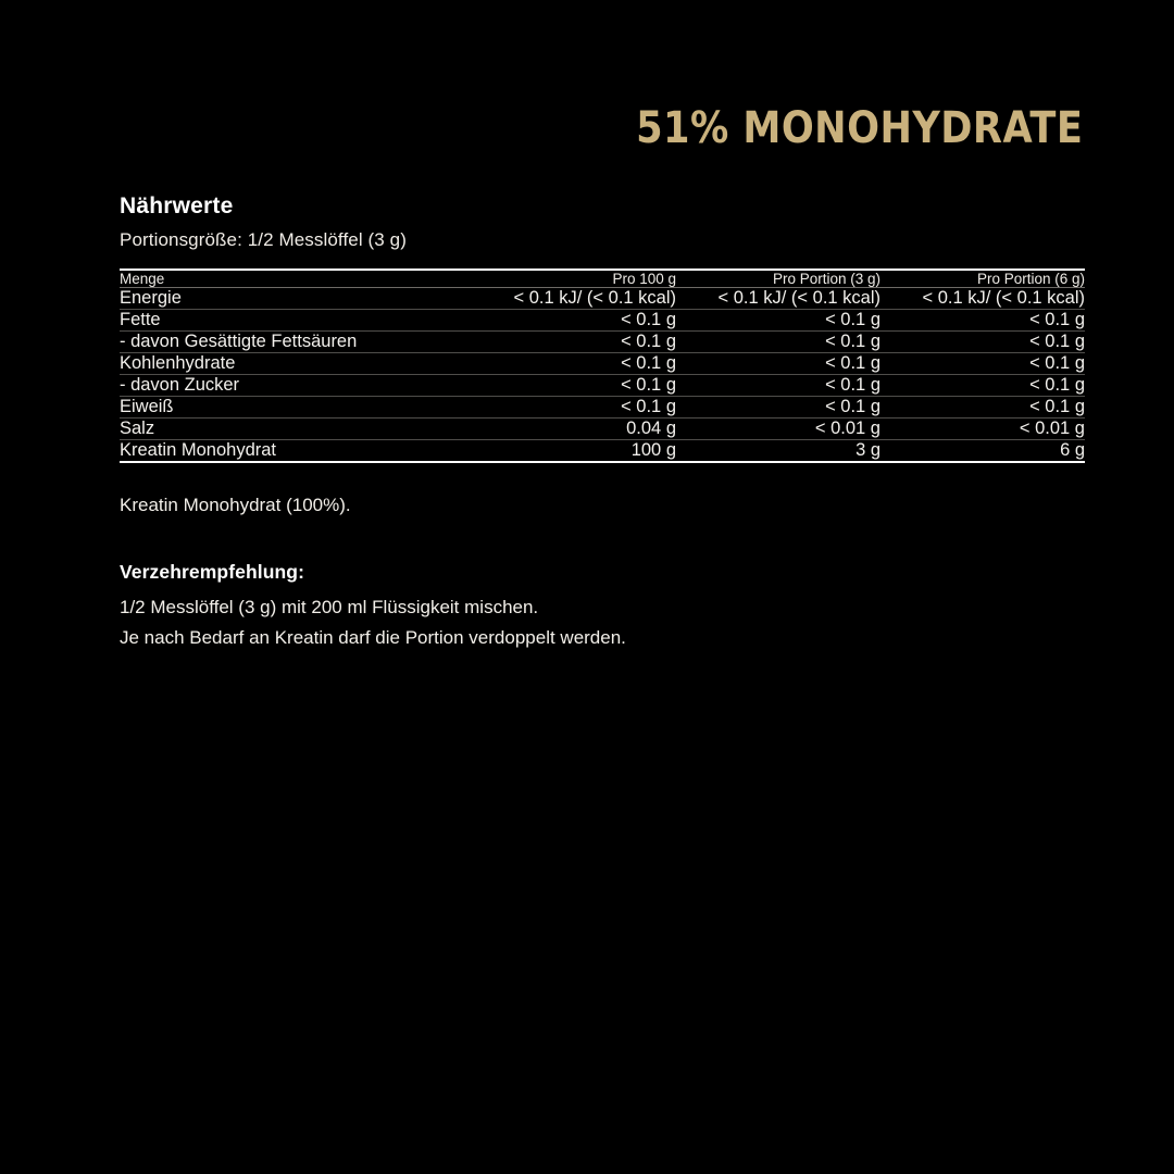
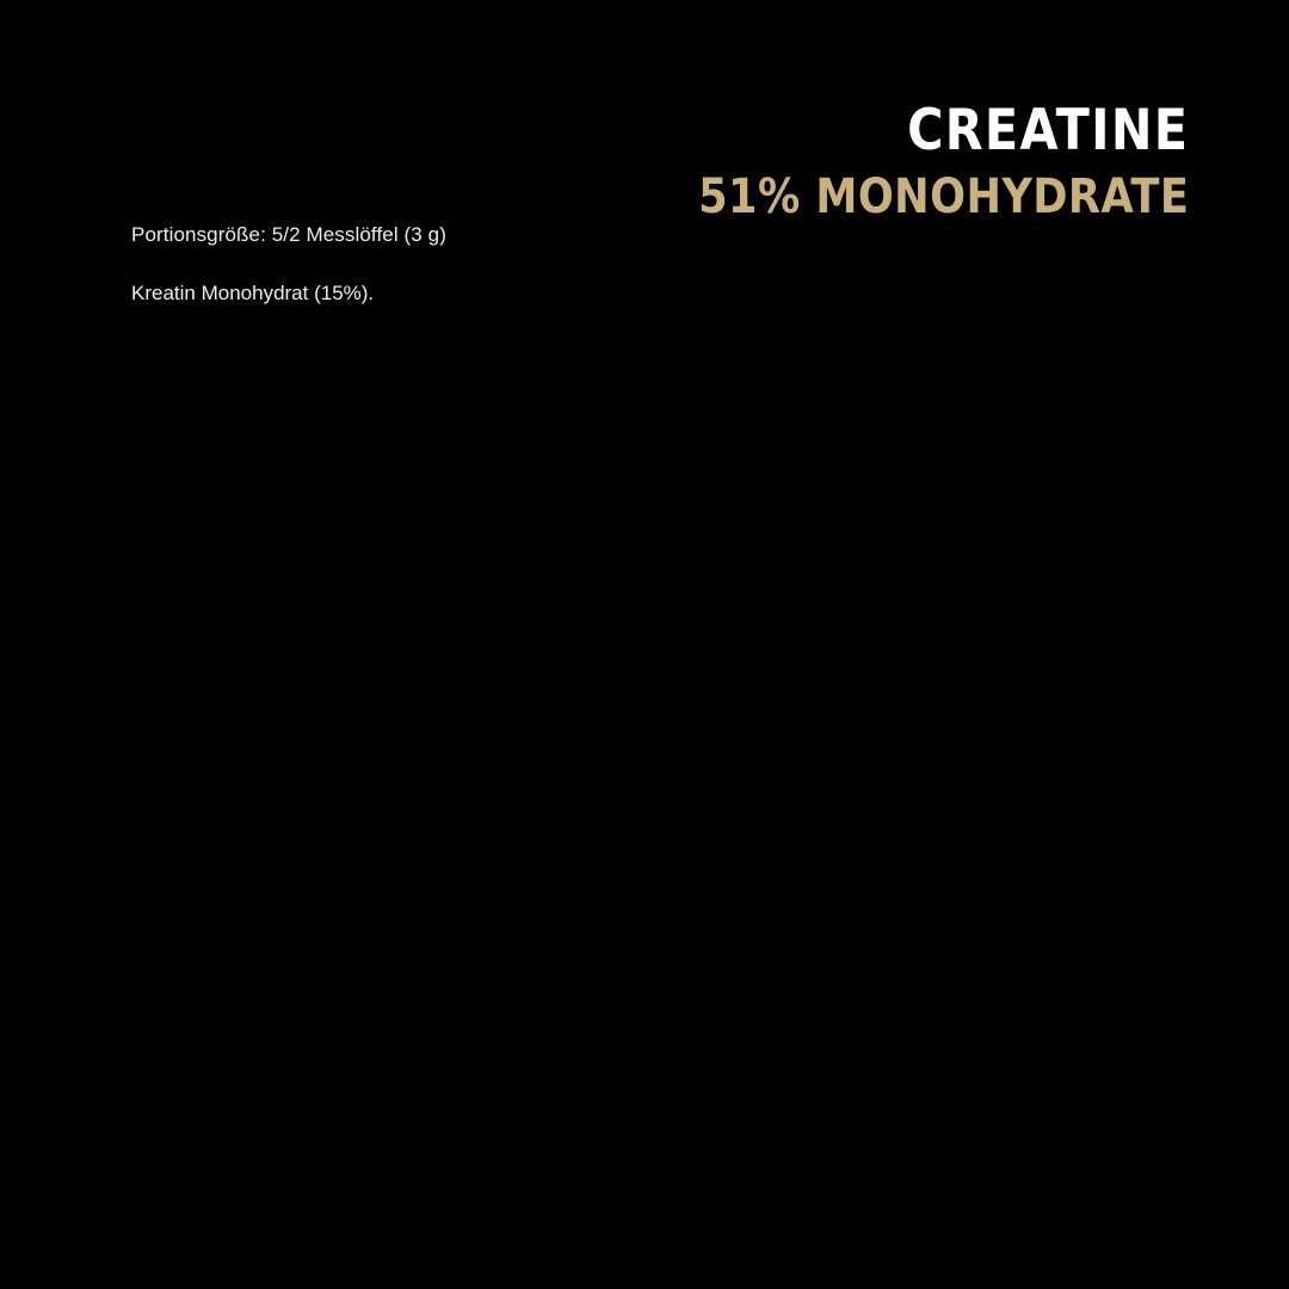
+ CREATINE
  51% MONOHYDRATE
- Nährwerte
- Portionsgröße: 1/2 Messlöffel (3 g)
+ Portionsgröße: 5/2 Messlöffel (3 g)
- Menge	Pro 100 g	Pro Portion (3 g)	Pro Portion (6 g)
- Energie	< 0.1 kJ/ (< 0.1 kcal)	< 0.1 kJ/ (< 0.1 kcal)	< 0.1 kJ/ (< 0.1 kcal)
- Fette	< 0.1 g	< 0.1 g	< 0.1 g
- - davon Gesättigte Fettsäuren	< 0.1 g	< 0.1 g	< 0.1 g
- Kohlenhydrate	< 0.1 g	< 0.1 g	< 0.1 g
- - davon Zucker	< 0.1 g	< 0.1 g	< 0.1 g
- Eiweiß	< 0.1 g	< 0.1 g	< 0.1 g
- Salz	0.04 g	< 0.01 g	< 0.01 g
- Kreatin Monohydrat	100 g	3 g	6 g
- Kreatin Monohydrat (100%).
+ Kreatin Monohydrat (15%).
- Verzehrempfehlung:
- 1/2 Messlöffel (3 g) mit 200 ml Flüssigkeit mischen.
- Je nach Bedarf an Kreatin darf die Portion verdoppelt werden.
